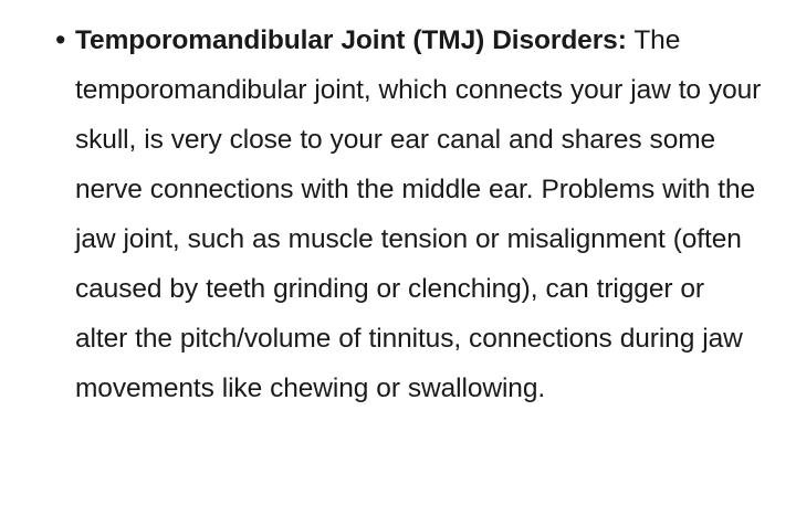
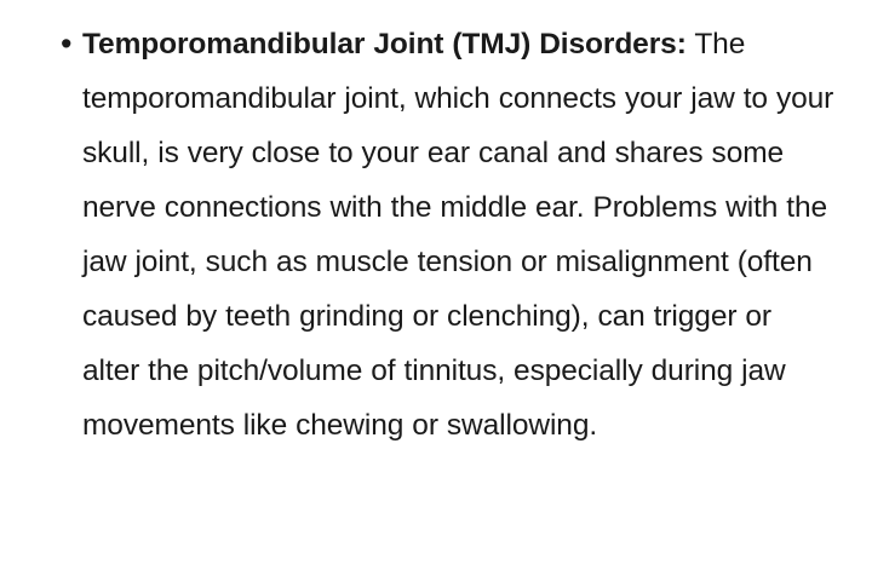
  •
- Temporomandibular Joint (TMJ) Disorders: The temporomandibular joint, which connects your jaw to your skull, is very close to your ear canal and shares some nerve connections with the middle ear. Problems with the jaw joint, such as muscle tension or misalignment (often caused by teeth grinding or clenching), can trigger or alter the pitch/volume of tinnitus, connections during jaw movements like chewing or swallowing.
+ Temporomandibular Joint (TMJ) Disorders: The temporomandibular joint, which connects your jaw to your skull, is very close to your ear canal and shares some nerve connections with the middle ear. Problems with the jaw joint, such as muscle tension or misalignment (often caused by teeth grinding or clenching), can trigger or alter the pitch/volume of tinnitus, especially during jaw movements like chewing or swallowing.
